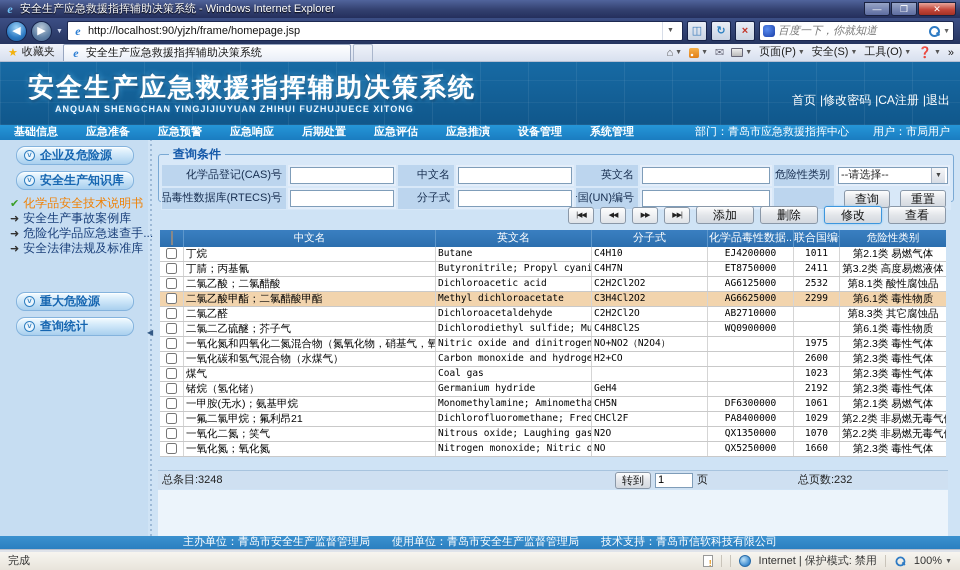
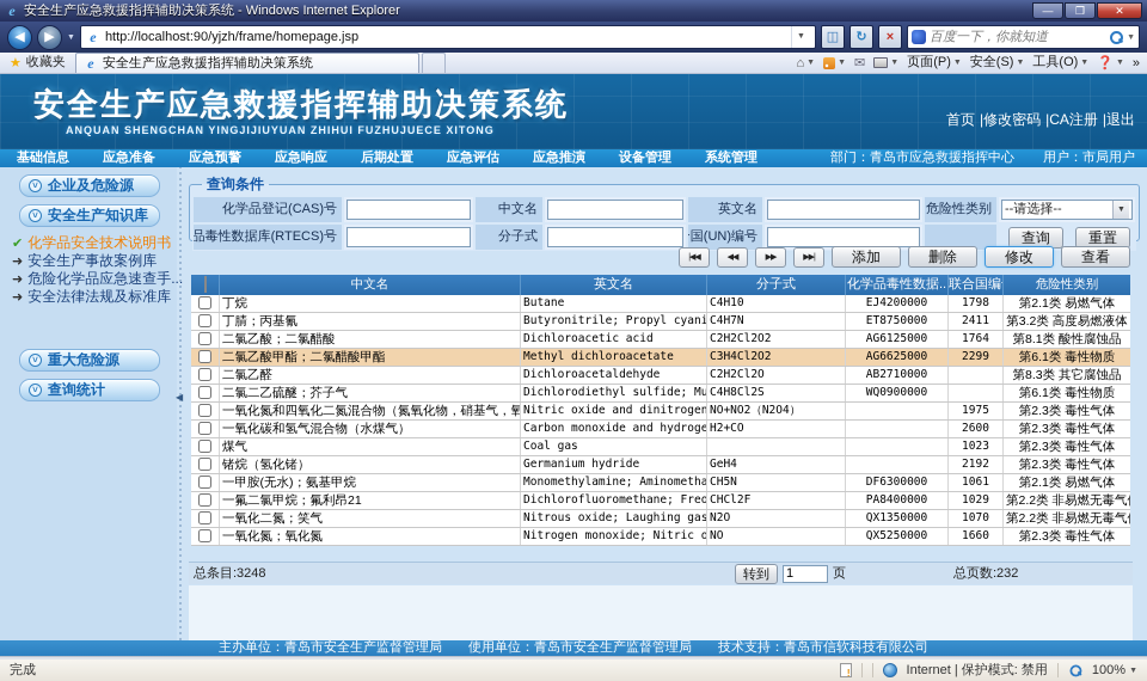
  e
  安全生产应急救援指挥辅助决策系统 - Windows Internet Explorer
  —
  ❐
  ✕
  ◀
  ▶
  e
  http://localhost:90/yjzh/frame/homepage.jsp
  ◫
  ↻
  ×
  百度一下，你就知道
  ★
  收藏夹
  e
  安全生产应急救援指挥辅助决策系统
  ⌂
  ✉
  页面(P)
  安全(S)
  工具(O)
  ❓
  »
  安全生产应急救援指挥辅助决策系统
  ANQUAN SHENGCHAN YINGJIJIUYUAN ZHIHUI FUZHUJUECE XITONG
  首页
  |修改密码
  |CA注册
  |退出
  基础信息
  应急准备
  应急预警
  应急响应
  后期处置
  应急评估
  应急推演
  设备管理
  系统管理
  部门：青岛市应急救援指挥中心
  用户：市局用户
  ˅
  企业及危险源
  ˅
  安全生产知识库
  ✔
  化学品安全技术说明书
  ➜
  安全生产事故案例库
  ➜
  危险化学品应急速查手.
  ➜
  安全法律法规及标准库
  ˅
  重大危险源
  ˅
  查询统计
  ◀
  查询条件
  化学品登记(CAS)号
  中文名
  英文名
  危险性类别
  --请选择--
  品毒性数据库(RTECS)号
  分子式
  国(UN)编号
  查询
  重置
  添加
  删除
  修改
  查看
  中文名
  英文名
  分子式
  化学品毒性数据..
  联合国编
  危险性类别
  丁烷
  Butane
  C4H10
  EJ4200000
- 1011
+ 1798
  第2.1类 易燃气体
  丁腈；丙基氰
  Butyronitrile; Propyl cyani
  C4H7N
  ET8750000
  2411
  第3.2类 高度易燃液体
  二氯乙酸；二氯醋酸
  Dichloroacetic acid
  C2H2Cl2O2
  AG6125000
- 2532
+ 1764
  第8.1类 酸性腐蚀品
  二氯乙酸甲酯；二氯醋酸甲酯
  Methyl dichloroacetate
  C3H4Cl2O2
  AG6625000
  2299
  第6.1类 毒性物质
  二氯乙醛
  Dichloroacetaldehyde
  C2H2Cl2O
  AB2710000
  第8.3类 其它腐蚀品
  二氯二乙硫醚；芥子气
  Dichlorodiethyl sulfide; Mu
  C4H8Cl2S
  WQ0900000
  第6.1类 毒性物质
  一氧化氮和四氧化二氮混合物（氮氧化物，硝基气，氧
  Nitric oxide and dinitrogen
  NO+NO2（N2O4）
  1975
  第2.3类 毒性气体
  一氧化碳和氢气混合物（水煤气）
  Carbon monoxide and hydroge
  H2+CO
  2600
  第2.3类 毒性气体
  煤气
  Coal gas
  1023
  第2.3类 毒性气体
  锗烷（氢化锗）
  Germanium hydride
  GeH4
  2192
  第2.3类 毒性气体
  一甲胺(无水)；氨基甲烷
  Monomethylamine; Aminometha
  CH5N
  DF6300000
  1061
  第2.1类 易燃气体
  一氟二氯甲烷；氟利昂21
  Dichlorofluoromethane; Freo
  CHCl2F
  PA8400000
  1029
  第2.2类 非易燃无毒气
  一氧化二氮；笑气
  Nitrous oxide; Laughing gas
  N2O
  QX1350000
  1070
  第2.2类 非易燃无毒气
  一氧化氮；氧化氮
  Nitrogen monoxide; Nitric o
  NO
  QX5250000
  1660
  第2.3类 毒性气体
  总条目:3248
  转到
  1
  页
  总页数:232
  主办单位：青岛市安全生产监督管理局 使用单位：青岛市安全生产监督管理局 技术支持：青岛市信软科技有限公司
  完成
  Internet | 保护模式: 禁用
  100%
